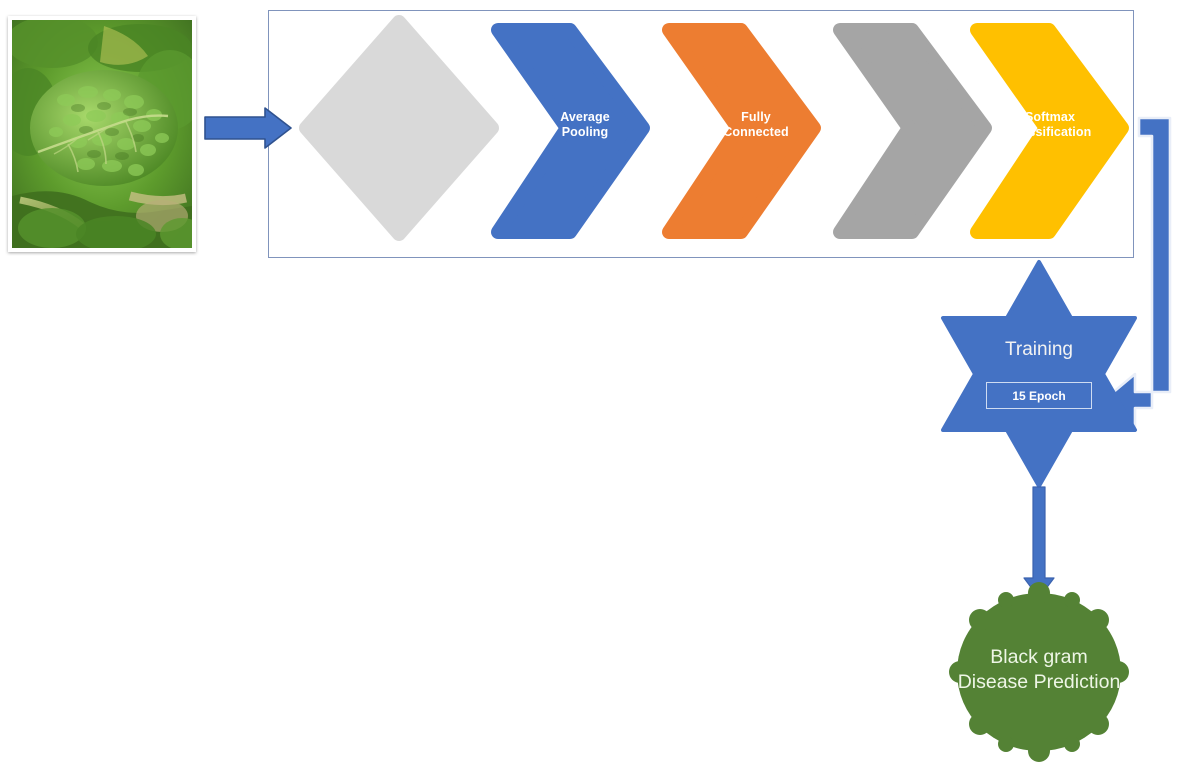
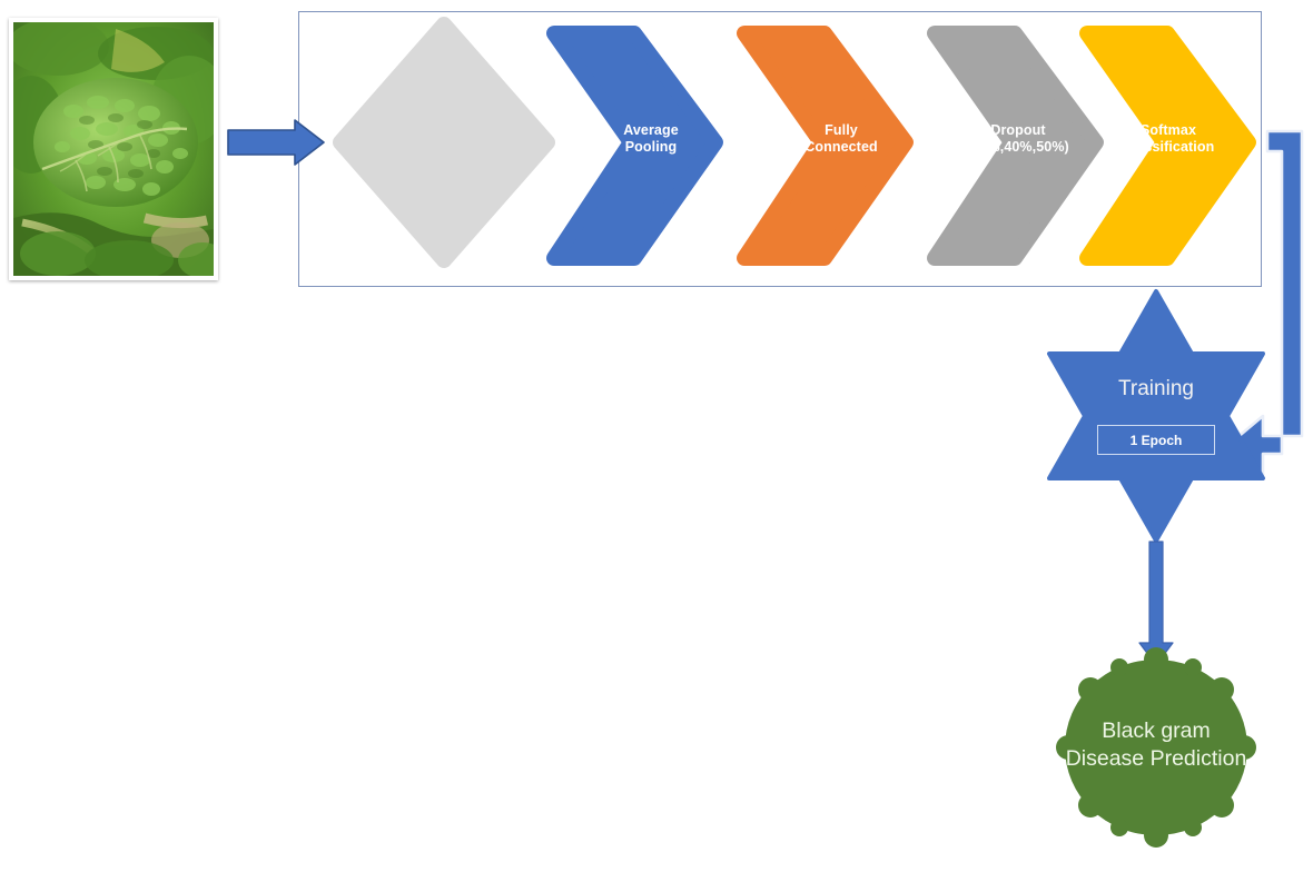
  Average
  Pooling
  Fully
  Connected
+ Dropout
+ (20%,40%,50%)
  Softmax
  Classification
  Training
- 15 Epoch
+ 1 Epoch
  Black gram
  Disease Prediction
